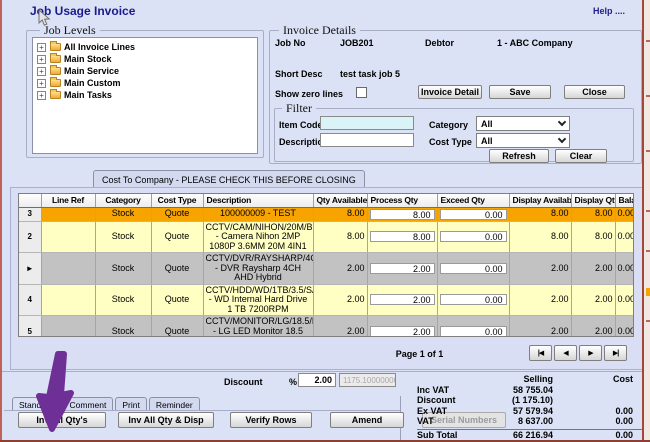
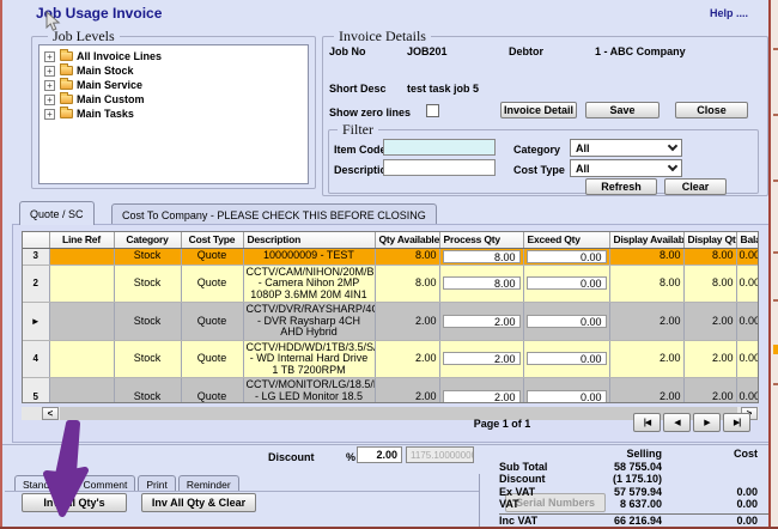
  Jb Usage Invoice
  Help ....
  Job Levels
  +
  All Invoice Lines
  +
  Main Stock
  +
  Main Service
  +
  Main Custom
  +
  Main Tasks
  Invoice Details
  Job No
  JOB201
  Debtor
  1 - ABC Company
  Short Desc
  test task job 5
  Show zero lines
  Invoice Detail
  Save
  Close
  Filter
  Item Cod
  Category
  All
  Descripti
  Cost Type
  All
  Refresh
  Clear
+ Quote / SC
  Cost To Company - PLEASE CHECK THIS BEFORE CLOSING
  	Line Ref	Category	Cost Type	Description	Qty Available	Process Qty	Exceed Qty	Display Availab	Display Qt	Bala
  3		Stock	Quote	100000009 - TEST	8.00	8.00	0.00	8.00	8.00	0.00
  2		Stock	Quote	CCTV/CAM/NIHON/20M/B - Camera Nihon 2MP 1080P 3.6MM 20M 4IN1	8.00	8.00	0.00	8.00	8.00	0.00
  ►		Stock	Quote	CCTV/DVR/RAYSHARP/4 - DVR Raysharp 4CH AHD Hybrid	2.00	2.00	0.00	2.00	2.00	0.00
  4		Stock	Quote	CCTV/HDD/WD/1TB/3.5/S - WD Internal Hard Drive 1 TB 7200RPM	2.00	2.00	0.00	2.00	2.00	0.00
  5		Stock	Quote	CCTV/MONITOR/LG/18.5/ - LG LED Monitor 18.5	2.00	2.00	0.00	2.00	2.00	0.00
+ <
  Page 1 of 1
  Discount
  %
  2.00
  1175.10000000
  Comment
  Print
  Reminder
  Inl Qty's
- Inv All Qty & Disp
+ Inv All Qty & Clear
- Verify Rows
- Amend
  Serial Numbers
  Selling
  Cost
- Inc VAT
+ Sub Total
  58 755.04
  Discount
  (1 175.10)
  Ex VAT
  57 579.94
  0.00
  VAT
  8 637.00
  0.00
- Sub Total
+ Inc VAT
  66 216.94
  0.00
